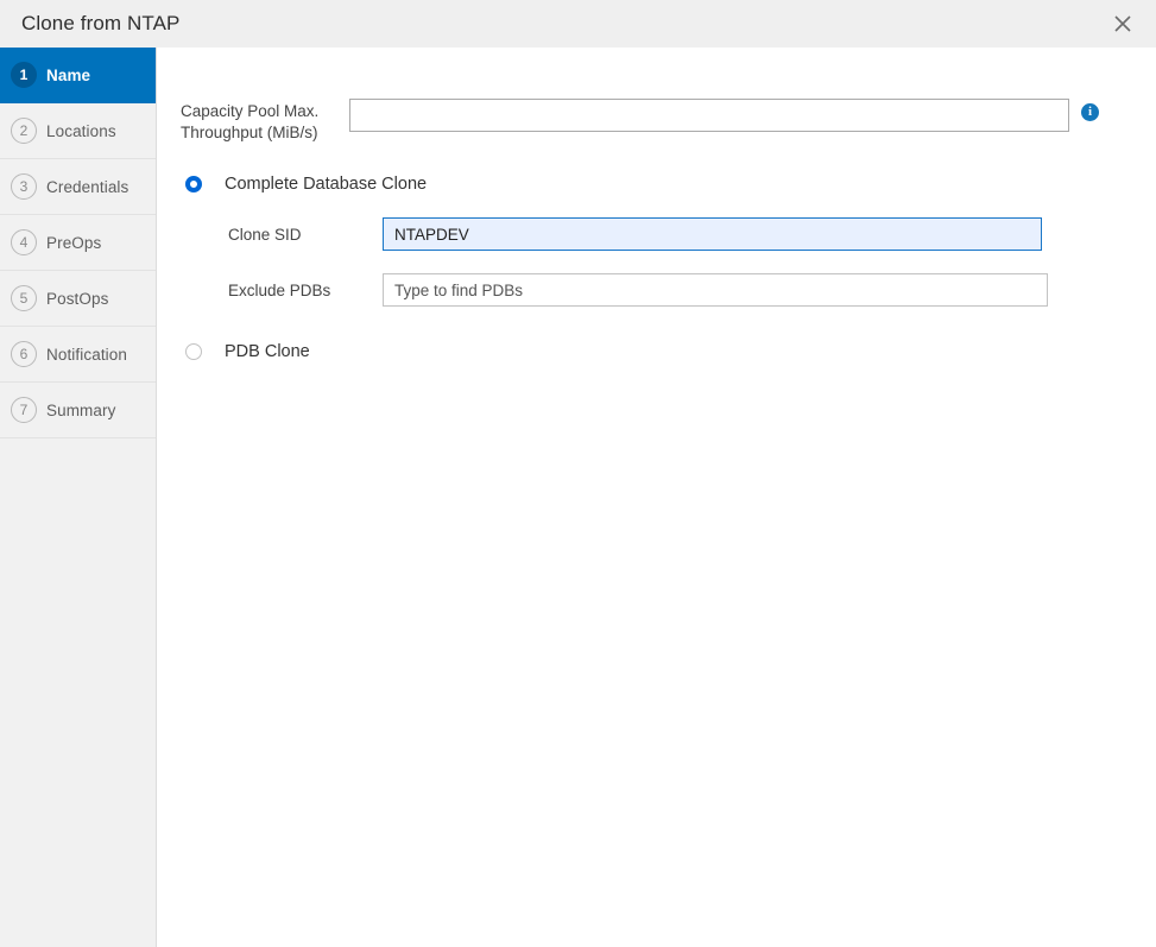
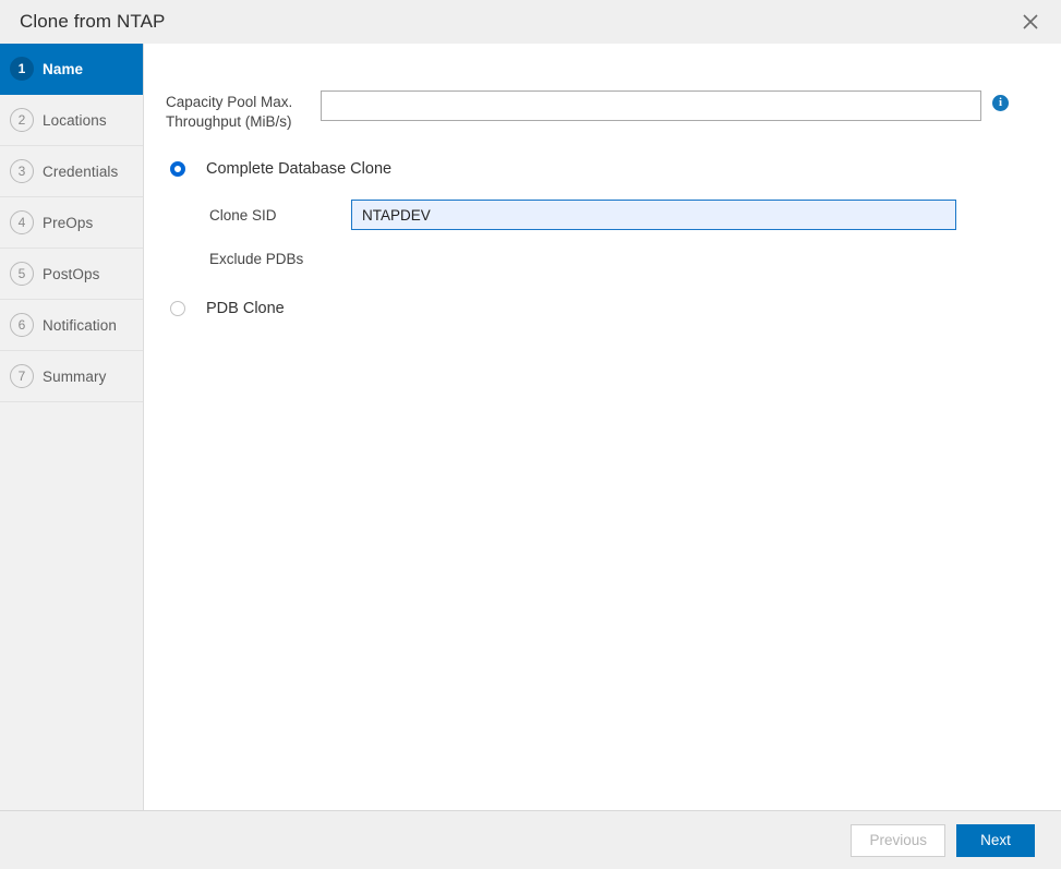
  Clone from NTAP
  1
  Name
  2
  Locations
  3
  Credentials
  4
  PreOps
  5
  PostOps
  6
  Notification
  7
  Summary
  Capacity Pool Max.
  Throughput (MiB/s)
  i
  Complete Database Clone
  Clone SID
  NTAPDEV
  Exclude PDBs
- Type to find PDBs
  PDB Clone
+ Previous
+ Next
